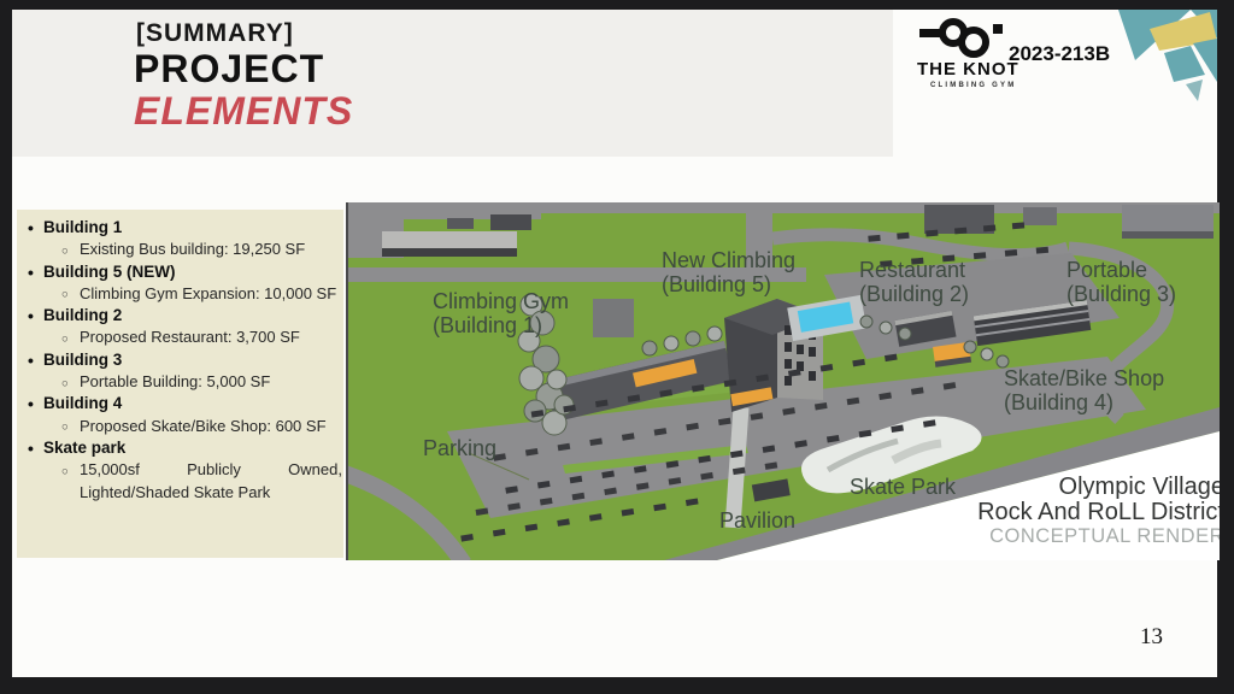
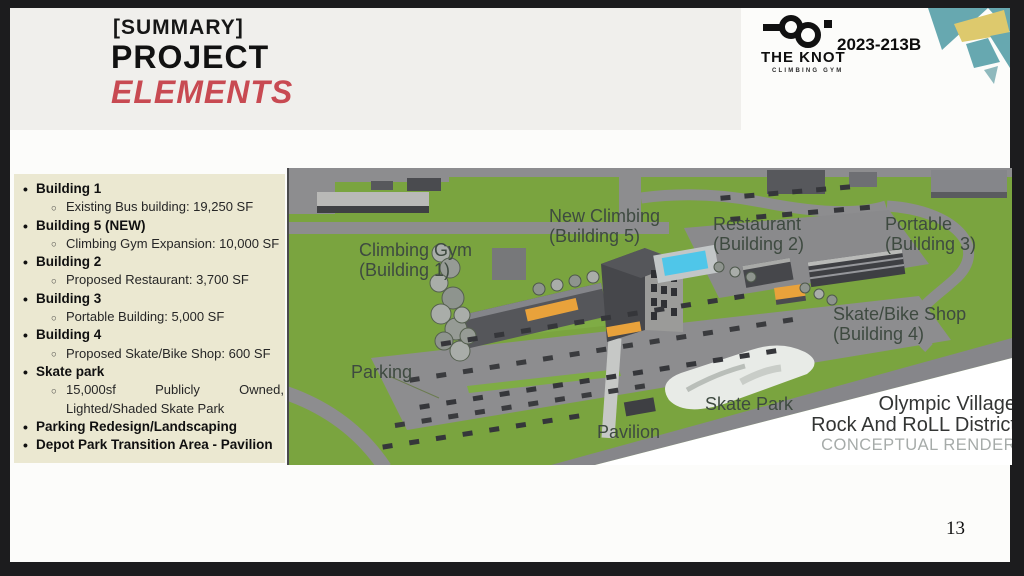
  [SUMMARY]
  PROJECT
  ELEMENTS
  THE KNOT
  2023-213B
  Building 1
  Existing Bus building: 19,250 SF
  Building 5 (NEW)
  Climbing Gym Expansion: 10,000 SF
  Building 2
  Proposed Restaurant: 3,700 SF
  Building 3
  Portable Building: 5,000 SF
  Building 4
  Proposed Skate/Bike Shop: 600 SF
  Skate park
  15,000sf
  Publicly
  Owned,
  Lighted/Shaded Skate Park
+ Parking Redesign/Landscaping
+ Depot Park Transition Area - Pavilion
  Climbing Gym
  (Building 1)
  New Climbing
  (Building 5)
  Restaurant
  (Building 2)
  Portable
  (Building 3)
  Skate/Bike Shop
  (Building 4)
  Parking
  Skate Park
  Pavilion
  Olympic Village
  Rock And RoLL Distric
  CONCEPTUAL RENDER
  13
